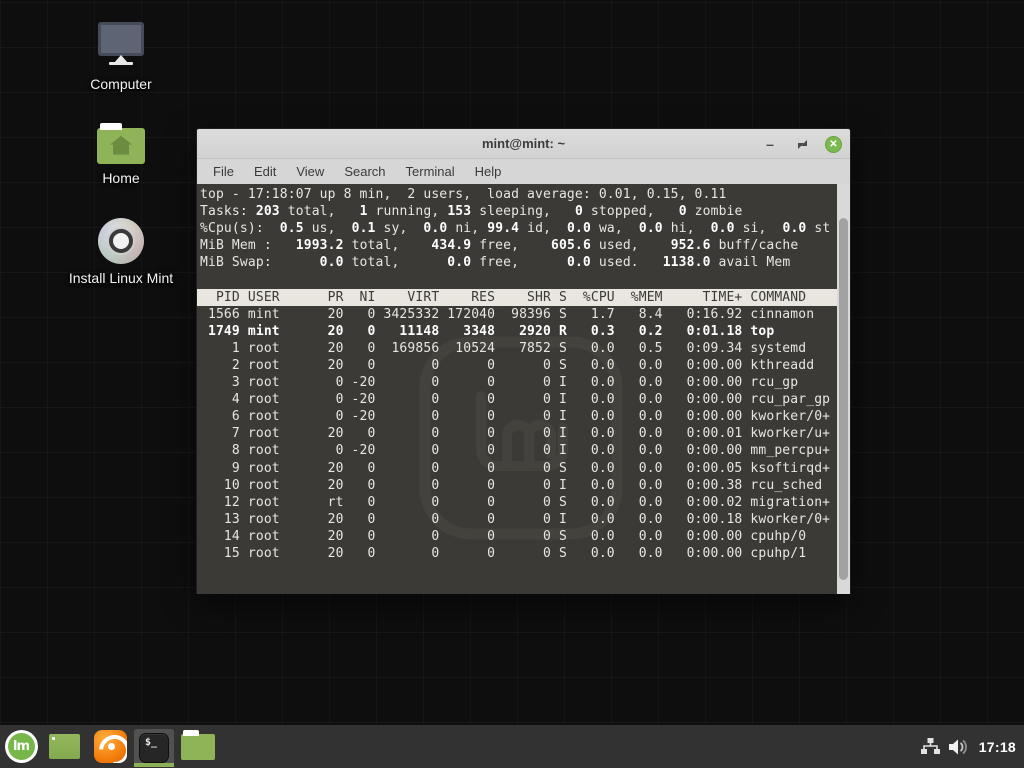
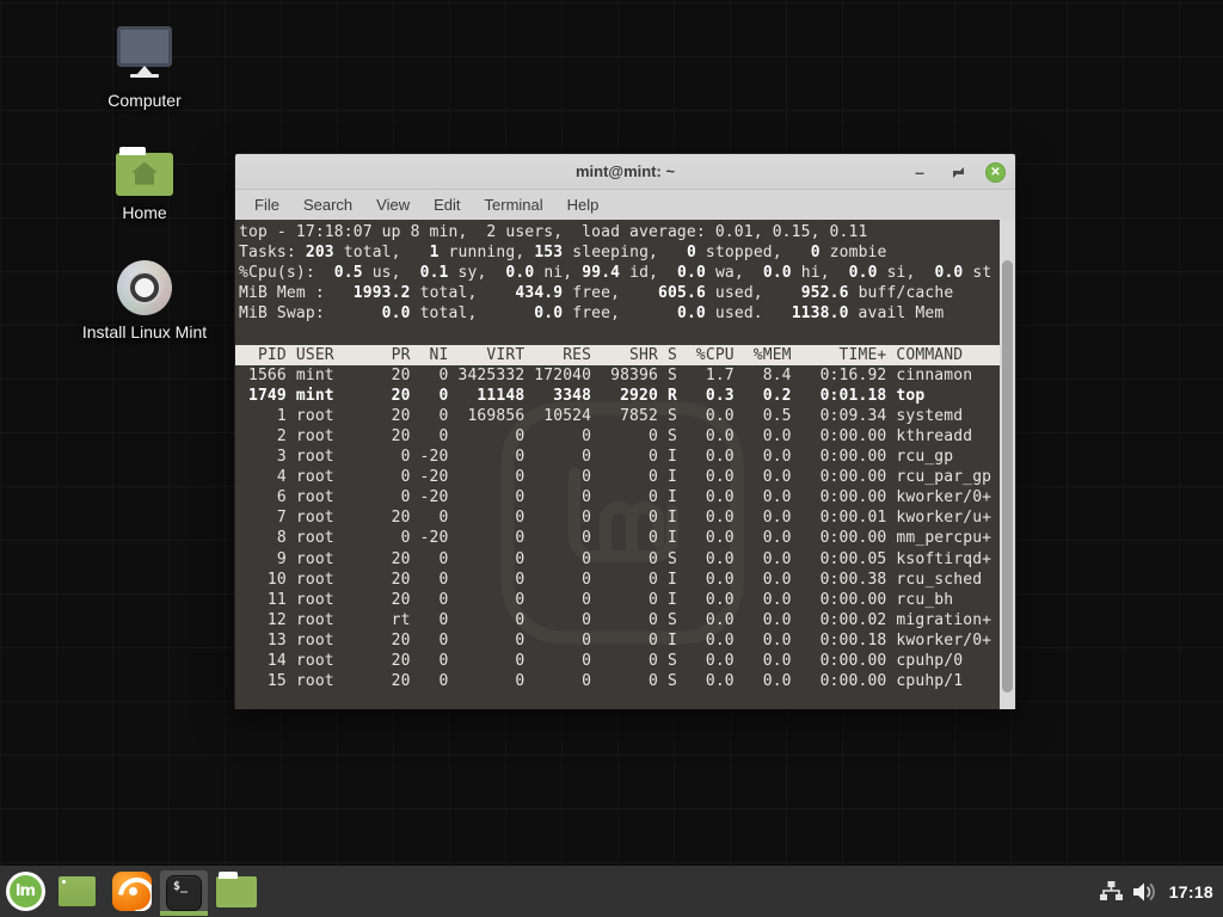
  Computer
  Home
  Install Linux Mint
  mint@mint: ~
  –
  ✕
  File
- Edit
+ Search
  View
- Search
+ Edit
  Terminal
  Help
  top - 17:18:07 up 8 min, 2 users, load average: 0.01, 0.15, 0.11
  Tasks: 203 total, 1 running, 153 sleeping, 0 stopped, 0 zombie
  %Cpu(s): 0.5 us, 0.1 sy, 0.0 ni, 99.4 id, 0.0 wa, 0.0 hi, 0.0 si, 0.0 st
  MiB Mem : 1993.2 total, 434.9 free, 605.6 used, 952.6 buff/cache
  MiB Swap: 0.0 total, 0.0 free, 0.0 used. 1138.0 avail Mem
  PID USER PR NI VIRT RES SHR S %CPU %MEM TIME+ COMMAND
  1566 mint 20 0 3425332 172040 98396 S 1.7 8.4 0:16.92 cinnamon
  1749 mint 20 0 11148 3348 2920 R 0.3 0.2 0:01.18 top
  1 root 20 0 169856 10524 7852 S 0.0 0.5 0:09.34 systemd
  2 root 20 0 0 0 0 S 0.0 0.0 0:00.00 kthreadd
  3 root 0 -20 0 0 0 I 0.0 0.0 0:00.00 rcu_gp
  4 root 0 -20 0 0 0 I 0.0 0.0 0:00.00 rcu_par_gp
  6 root 0 -20 0 0 0 I 0.0 0.0 0:00.00 kworker/0+
  7 root 20 0 0 0 0 I 0.0 0.0 0:00.01 kworker/u+
  8 root 0 -20 0 0 0 I 0.0 0.0 0:00.00 mm_percpu+
  9 root 20 0 0 0 0 S 0.0 0.0 0:00.05 ksoftirqd+
  10 root 20 0 0 0 0 I 0.0 0.0 0:00.38 rcu_sched
+ 11 root 20 0 0 0 0 I 0.0 0.0 0:00.00 rcu_bh
  12 root rt 0 0 0 0 S 0.0 0.0 0:00.02 migration+
  13 root 20 0 0 0 0 I 0.0 0.0 0:00.18 kworker/0+
  14 root 20 0 0 0 0 S 0.0 0.0 0:00.00 cpuhp/0
  15 root 20 0 0 0 0 S 0.0 0.0 0:00.00 cpuhp/1
  lm
  $_
  17:18
